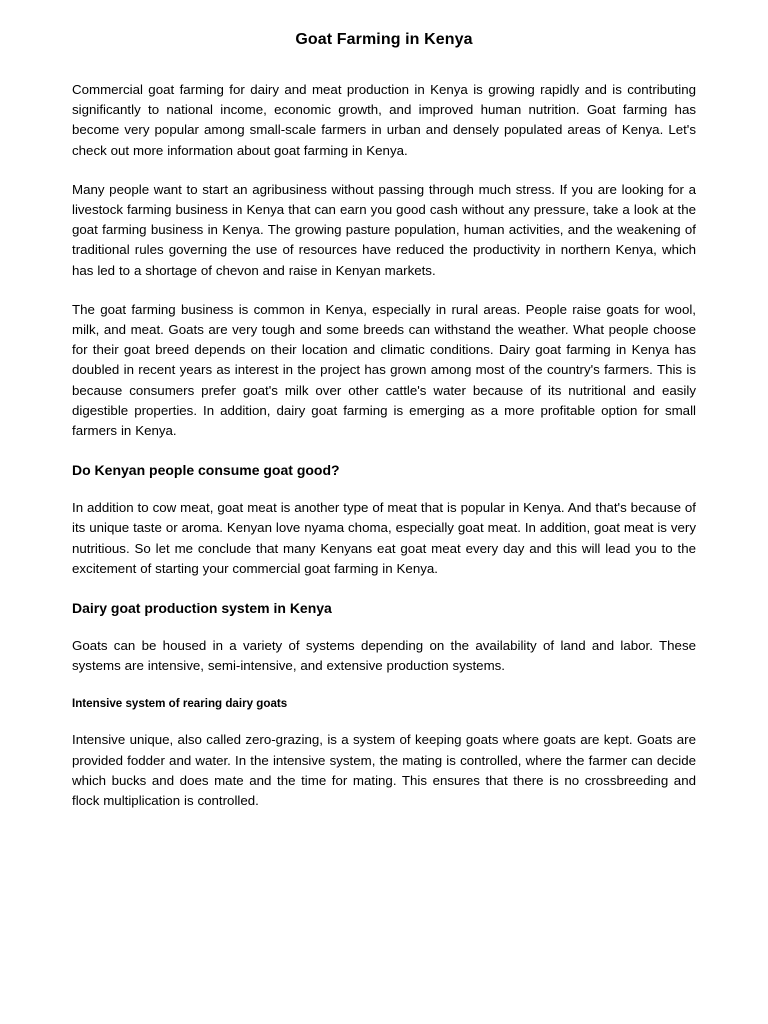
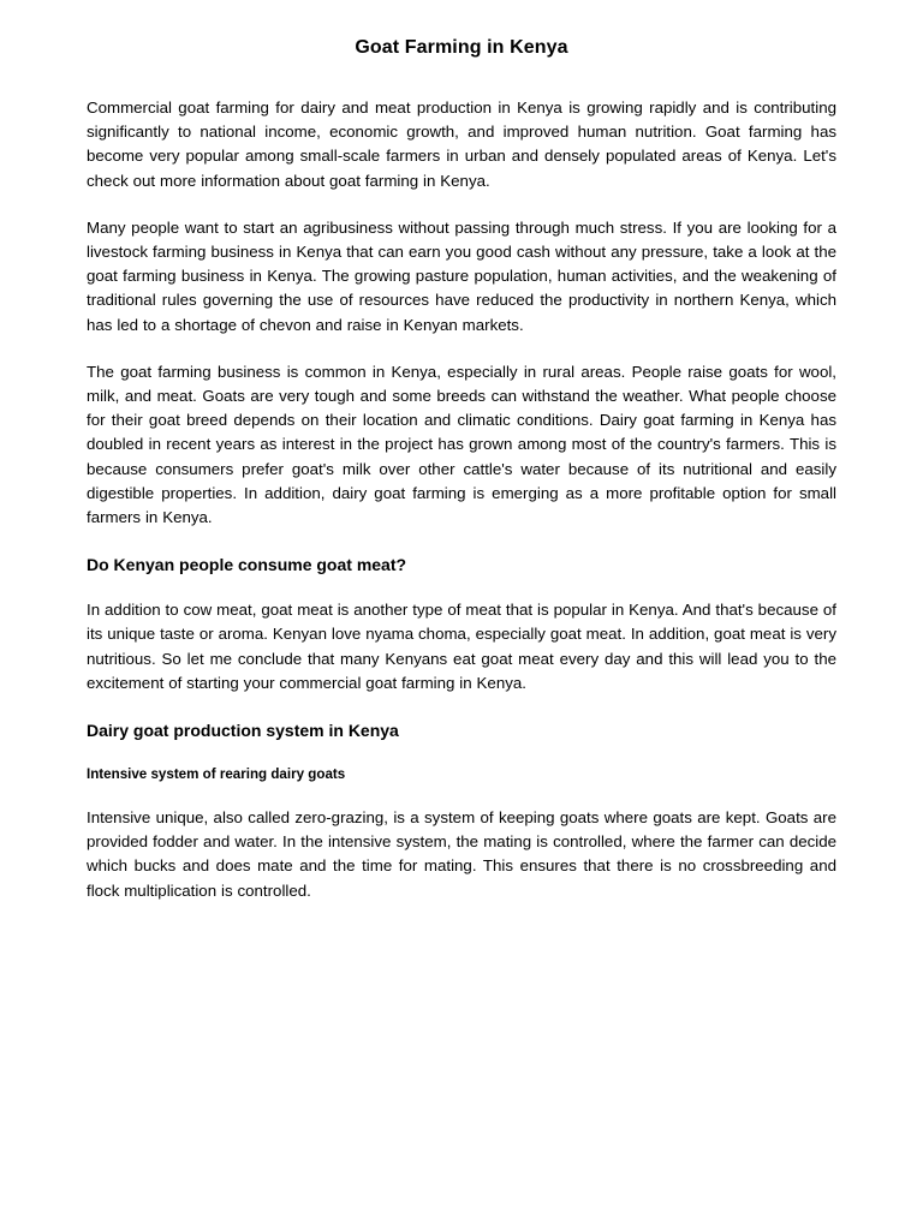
  Goat Farming in Kenya
  Commercial goat farming for dairy and meat production in Kenya is growing rapidly and is contributing significantly to national income, economic growth, and improved human nutrition. Goat farming has become very popular among small-scale farmers in urban and densely populated areas of Kenya. Let's check out more information about goat farming in Kenya.
  Many people want to start an agribusiness without passing through much stress. If you are looking for a livestock farming business in Kenya that can earn you good cash without any pressure, take a look at the goat farming business in Kenya. The growing pasture population, human activities, and the weakening of traditional rules governing the use of resources have reduced the productivity in northern Kenya, which has led to a shortage of chevon and raise in Kenyan markets.
  The goat farming business is common in Kenya, especially in rural areas. People raise goats for wool, milk, and meat. Goats are very tough and some breeds can withstand the weather. What people choose for their goat breed depends on their location and climatic conditions. Dairy goat farming in Kenya has doubled in recent years as interest in the project has grown among most of the country's farmers. This is because consumers prefer goat's milk over other cattle's water because of its nutritional and easily digestible properties. In addition, dairy goat farming is emerging as a more profitable option for small farmers in Kenya.
- Do Kenyan people consume goat good?
+ Do Kenyan people consume goat meat?
  In addition to cow meat, goat meat is another type of meat that is popular in Kenya. And that's because of its unique taste or aroma. Kenyan love nyama choma, especially goat meat. In addition, goat meat is very nutritious. So let me conclude that many Kenyans eat goat meat every day and this will lead you to the excitement of starting your commercial goat farming in Kenya.
  Dairy goat production system in Kenya
- Goats can be housed in a variety of systems depending on the availability of land and labor. These systems are intensive, semi-intensive, and extensive production systems.
  Intensive system of rearing dairy goats
  Intensive unique, also called zero-grazing, is a system of keeping goats where goats are kept. Goats are provided fodder and water. In the intensive system, the mating is controlled, where the farmer can decide which bucks and does mate and the time for mating. This ensures that there is no crossbreeding and flock multiplication is controlled.
